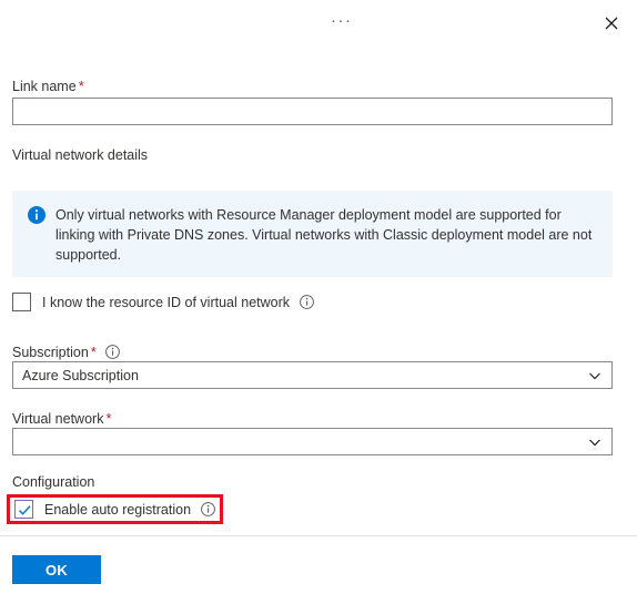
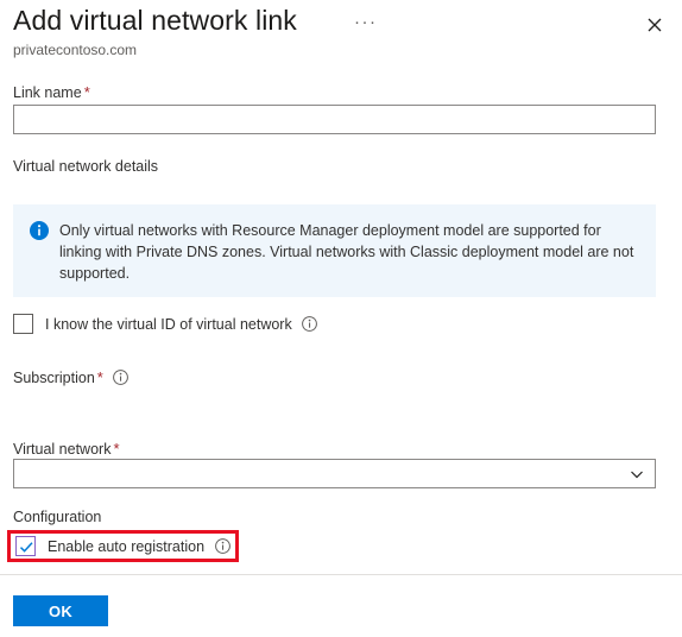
+ Add virtual network link
  ···
+ privatecontoso.com
  Link name *
  Virtual network details
  Only virtual networks with Resource Manager deployment model are supported for linking with Private DNS zones. Virtual networks with Classic deployment model are not supported.
- I know the resource ID of virtual network
+ I know the virtual ID of virtual network
  Subscription *
- Azure Subscription
  Virtual network *
  Configuration
  Enable auto registration
  OK
